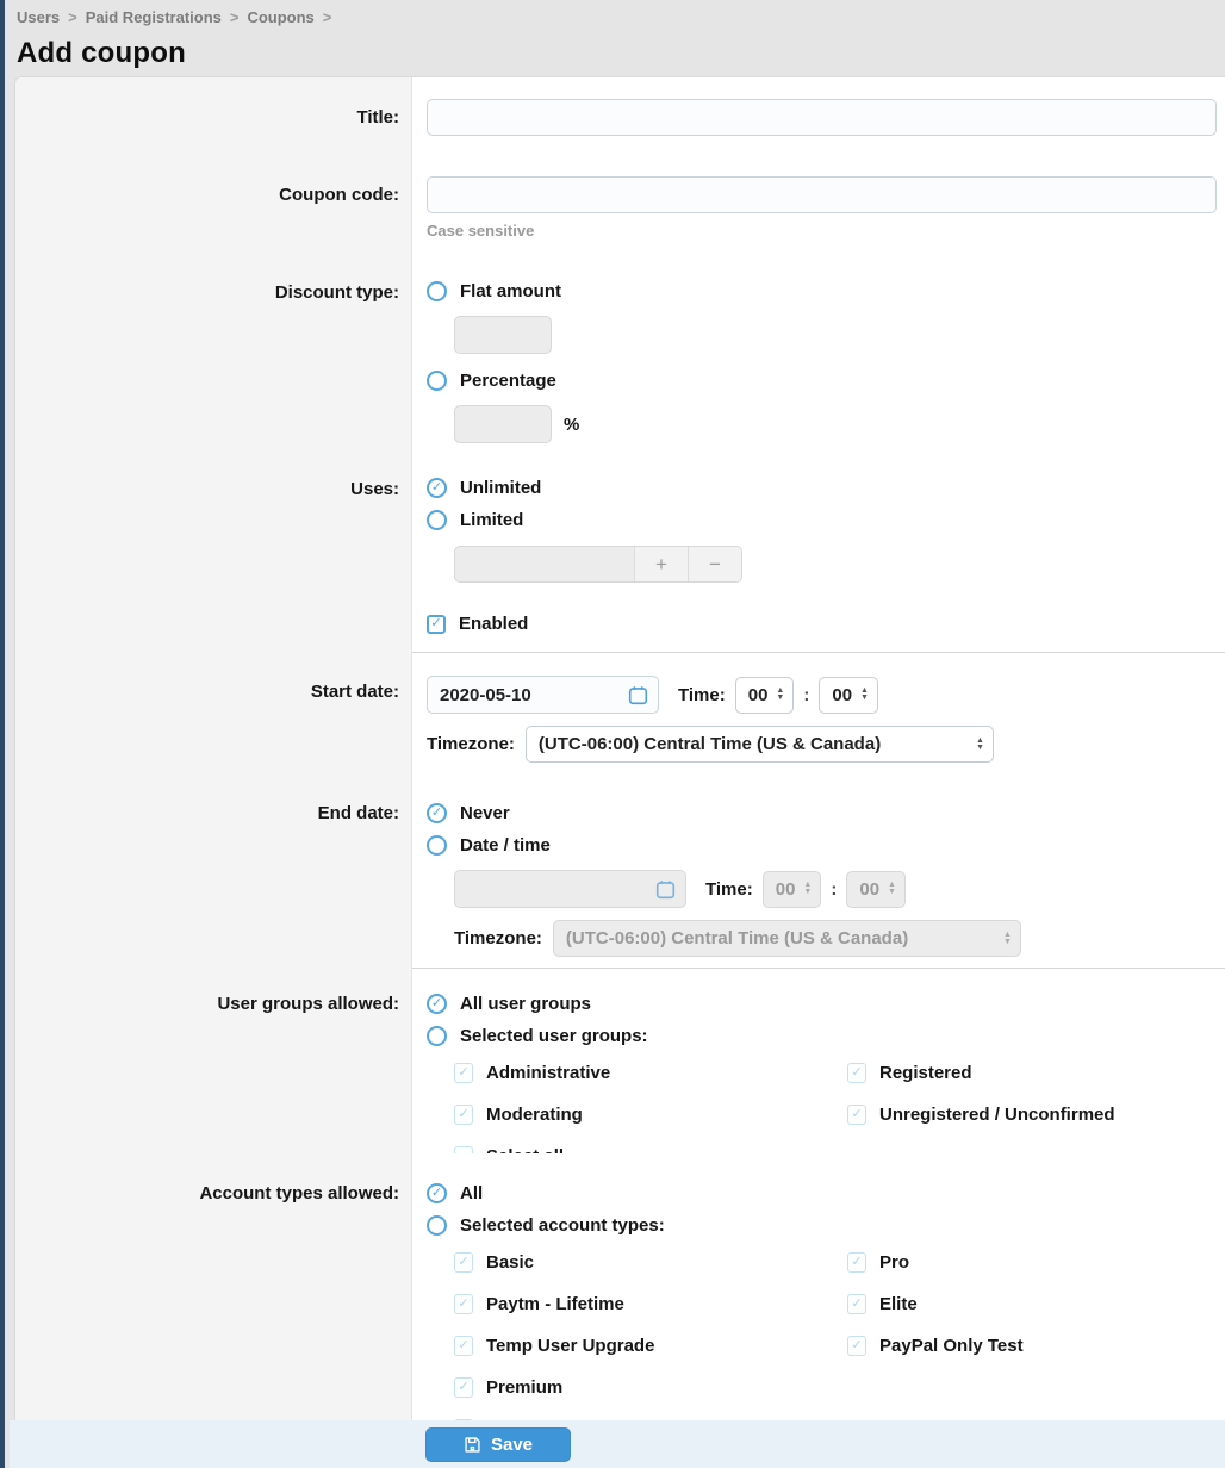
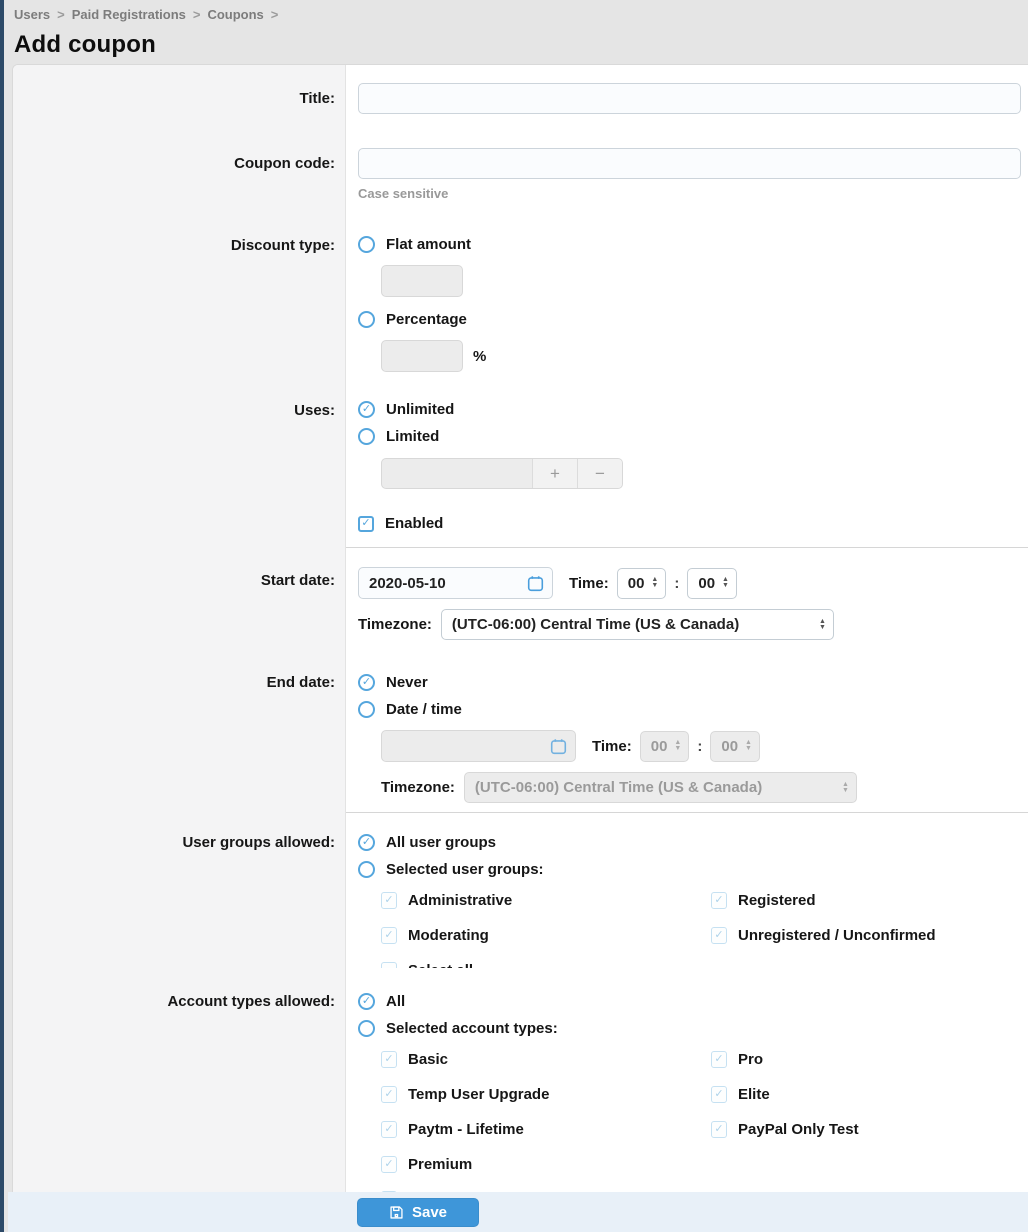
  Users
  >
  Paid Registrations
  >
  Coupons
  >
  Add coupon
  Title:
  Coupon code:
  Case sensitive
  Discount type:
  Flat amount
  Percentage
  %
  Uses:
  Unlimited
  Limited
  +
  −
  Enabled
  Start date:
  2020-05-10
  Time:
  00
  :
  00
  Timezone:
  (UTC-06:00) Central Time (US & Canada)
  End date:
  Never
  Date / time
  Time:
  00
  :
  00
  Timezone:
  (UTC-06:00) Central Time (US & Canada)
  User groups allowed:
  All user groups
  Selected user groups:
  Administrative
  Registered
  Moderating
  Unregistered / Unconfirmed
  Account types allowed:
  All
  Selected account types:
  Basic
  Pro
- Paytm - Lifetime
+ Temp User Upgrade
  Elite
- Temp User Upgrade
+ Paytm - Lifetime
  PayPal Only Test
  Premium
  Save
